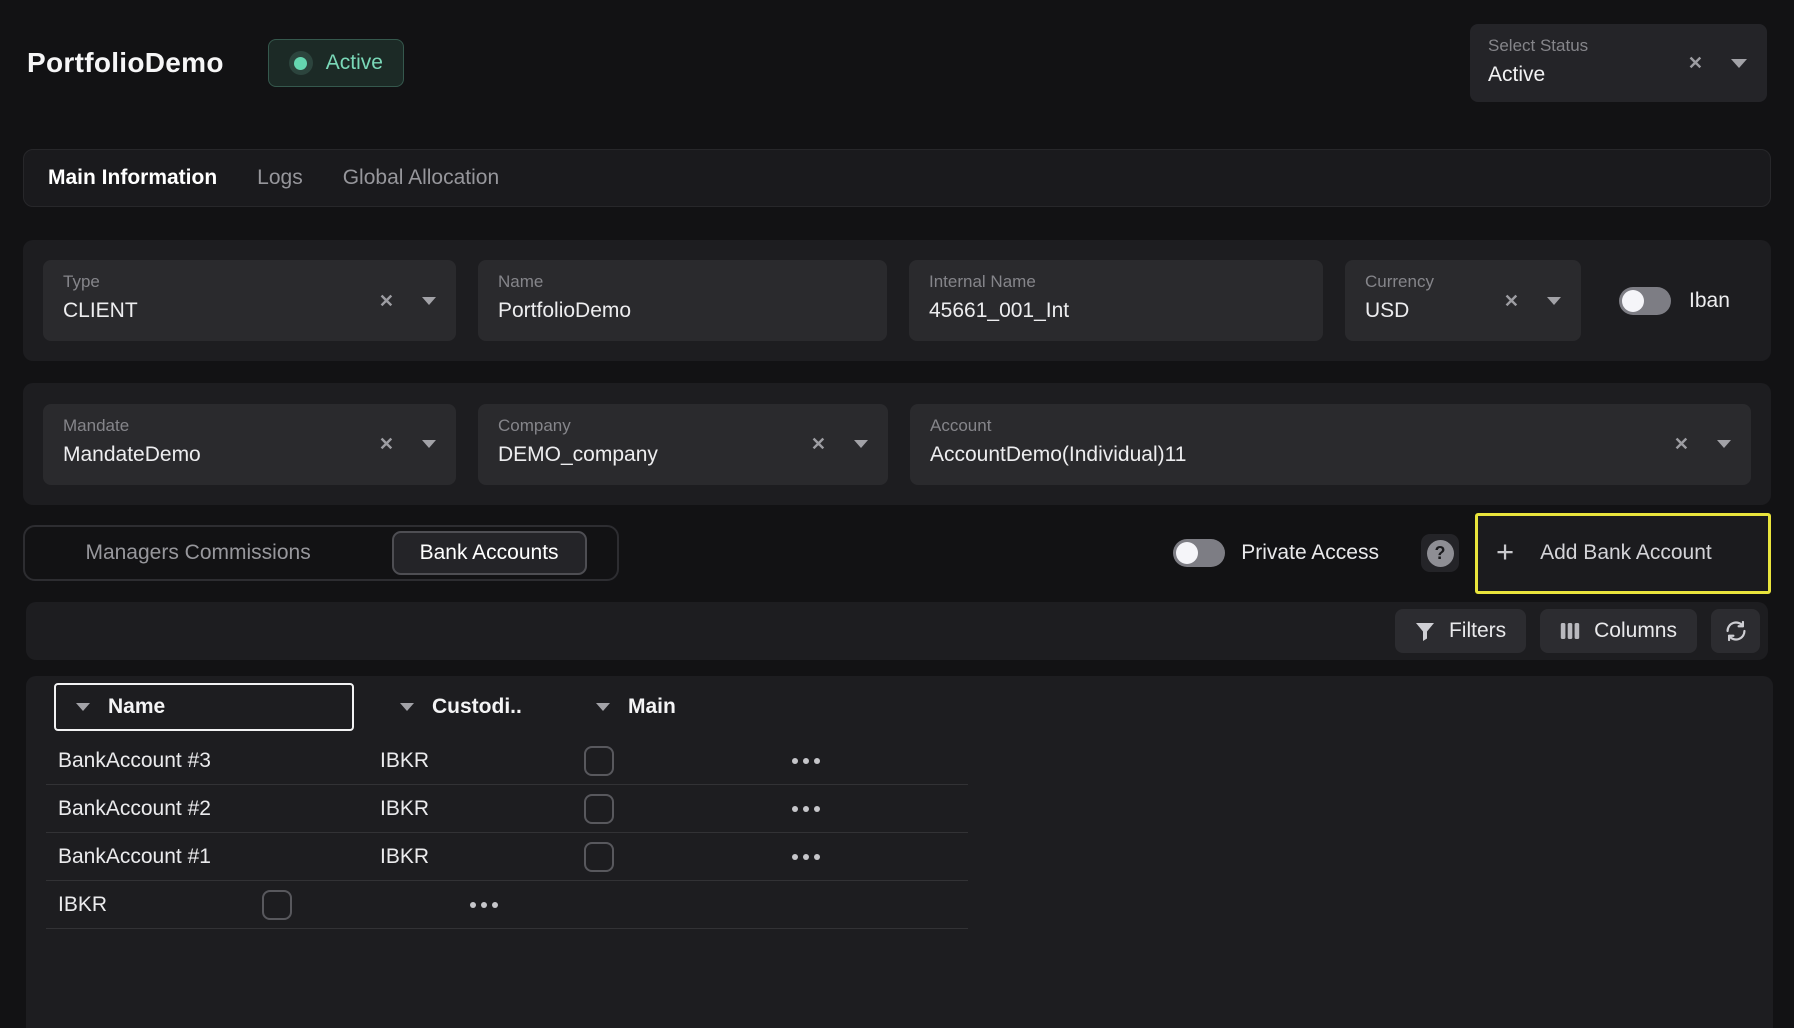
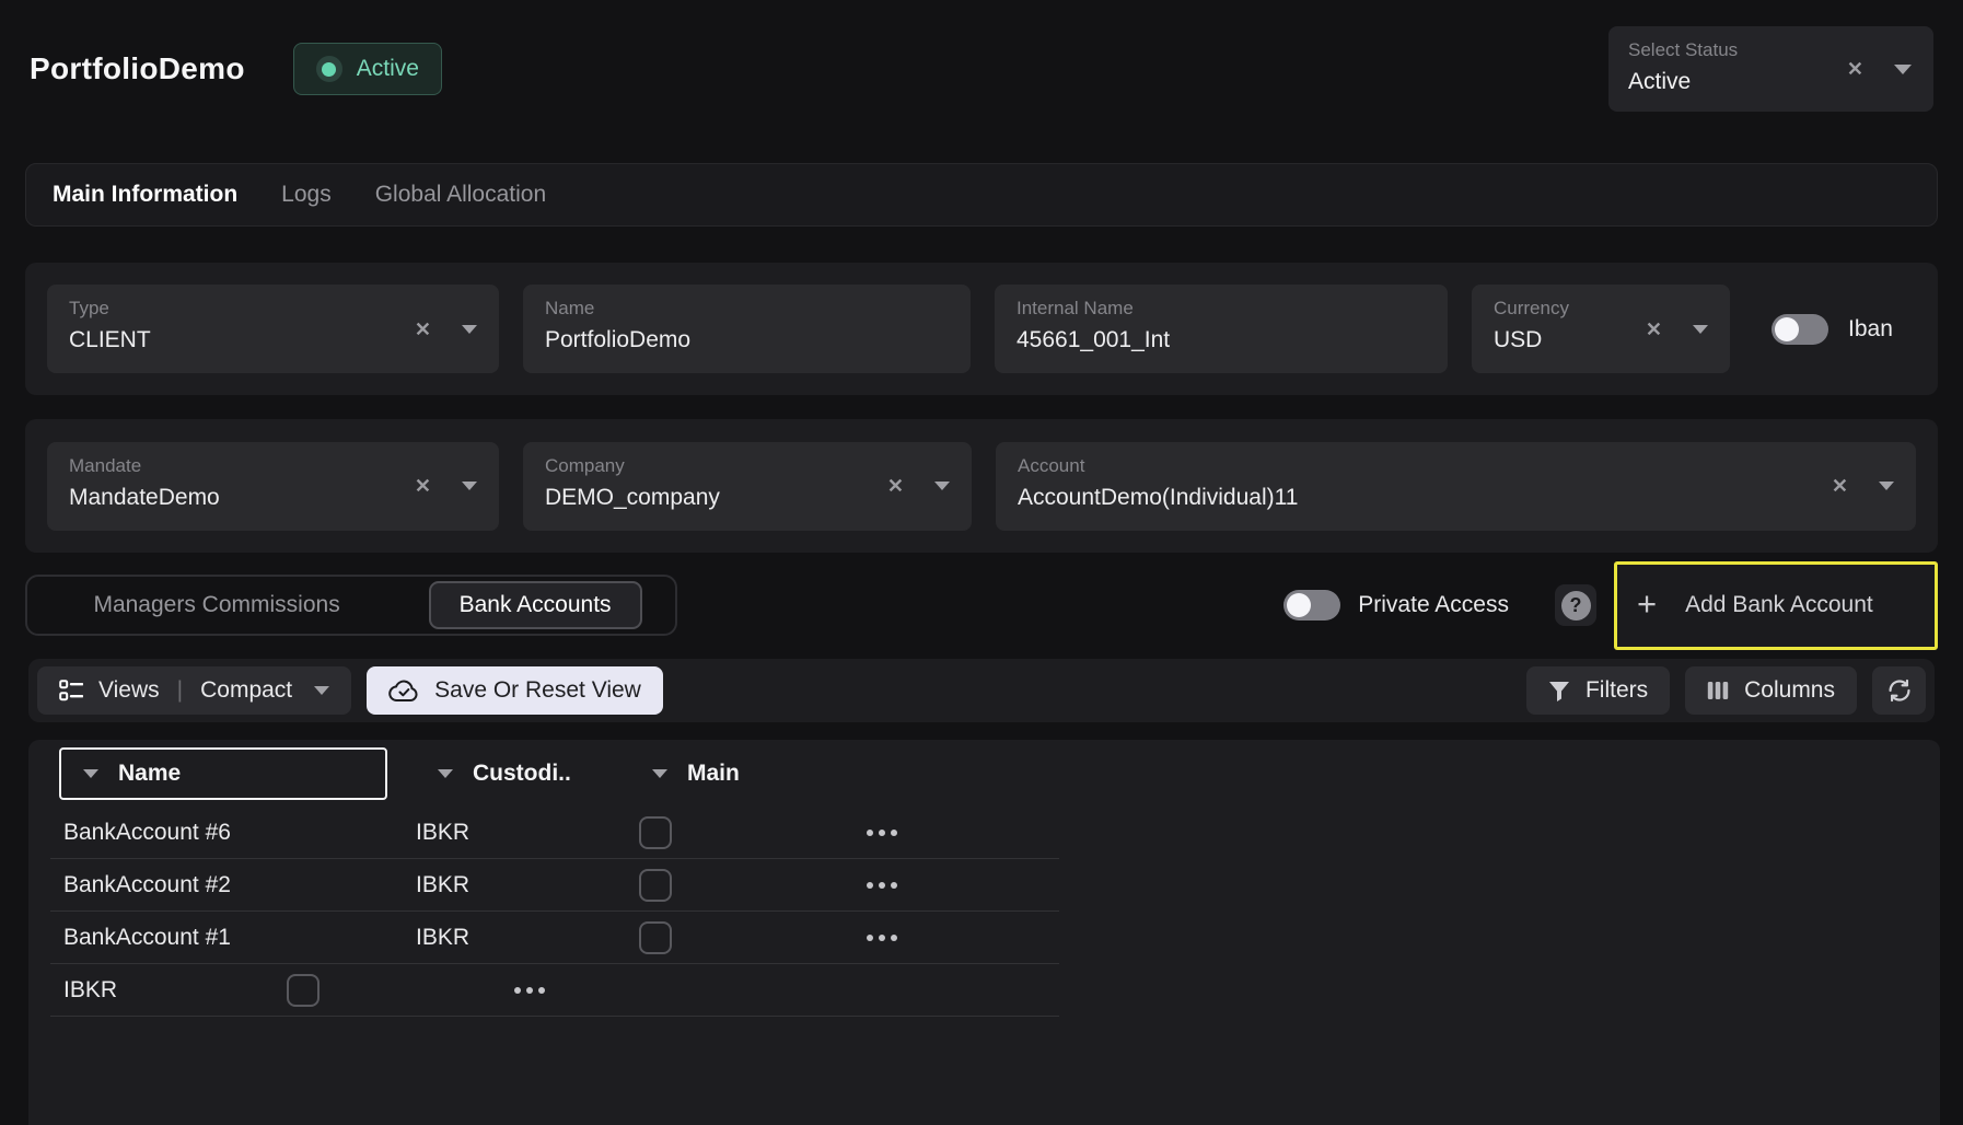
  PortfolioDemo
  Active
  Select Status
  Active
  ✕
  Main Information
  Logs
  Global Allocation
  Type
  CLIENT
  ✕
  Name
  PortfolioDemo
  Internal Name
  45661_001_Int
  Currency
  USD
  ✕
  Iban
  Mandate
  MandateDemo
  ✕
  Company
  DEMO_company
  ✕
  Account
  AccountDemo(Individual)11
  ✕
  Managers Commissions
  Bank Accounts
  Private Access
  ?
  +
  Add Bank Account
+ Views
+ |
+ Compact
+ Save Or Reset View
  Filters
  Columns
  Name
  Custodi..
  Main
- BankAccount #3
+ BankAccount #6
  IBKR
  BankAccount #2
  IBKR
  BankAccount #1
  IBKR
  IBKR
